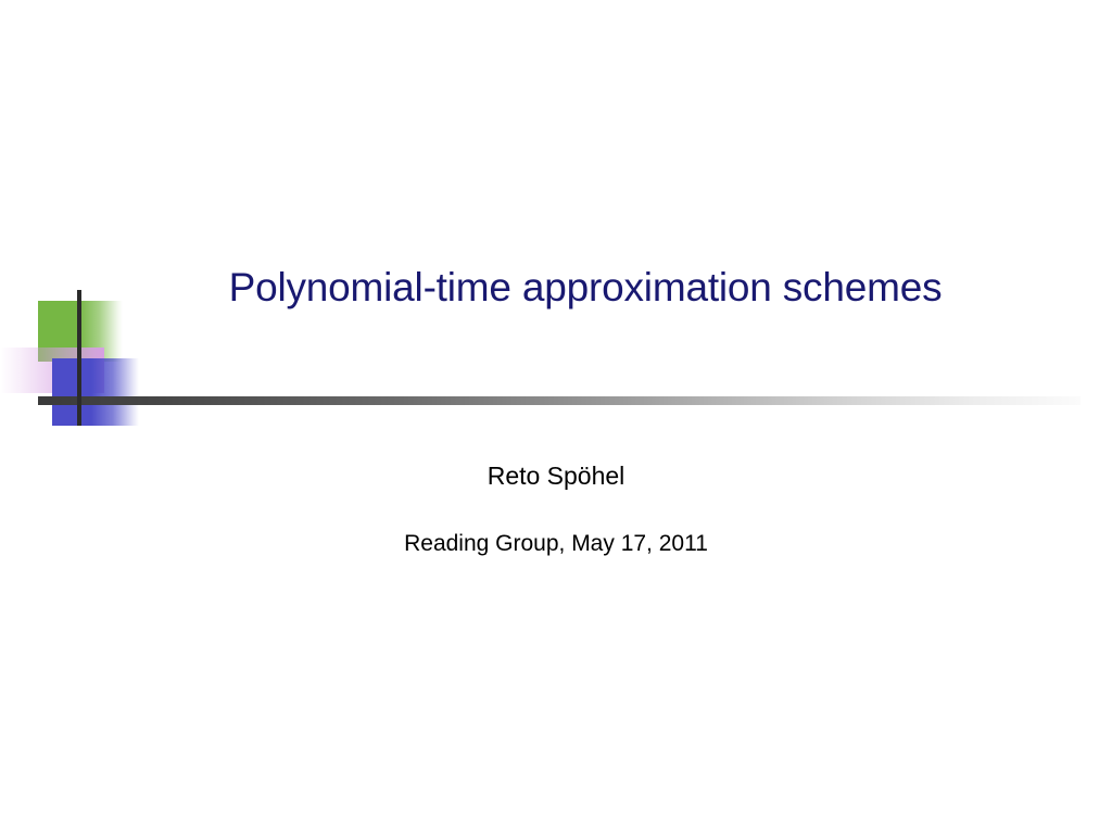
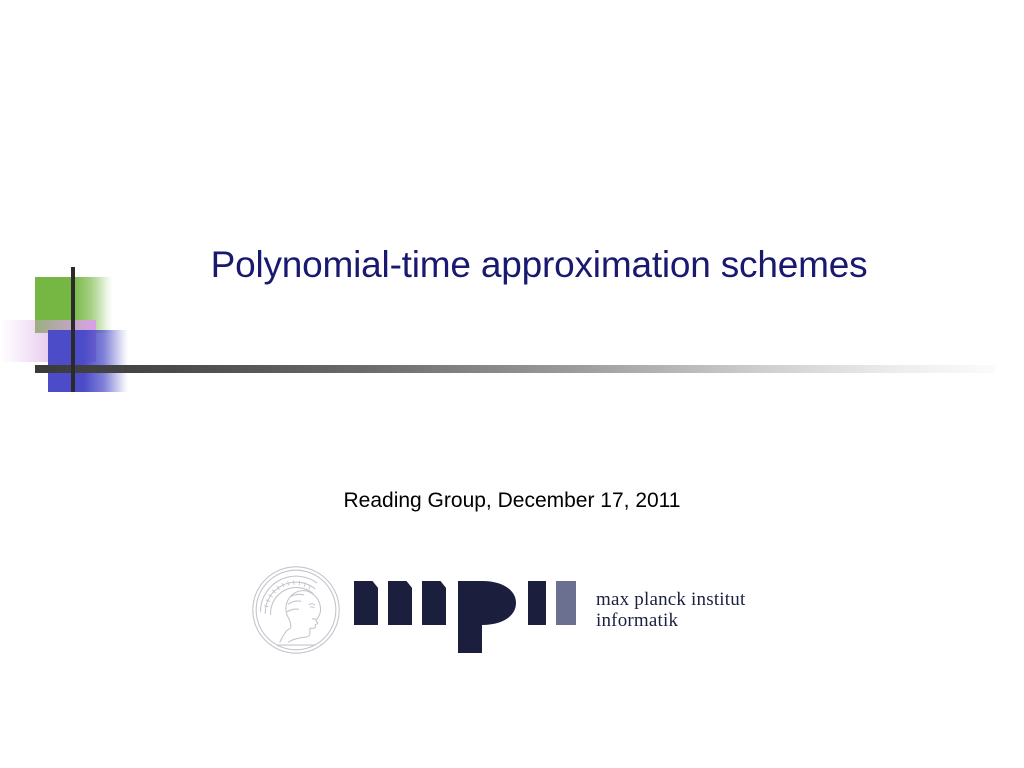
  Polynomial-time approximation schemes
- Reto Spöhel
- Reading Group, May 17, 2011
+ Reading Group, December 17, 2011
+ max planck institut
+ informatik
